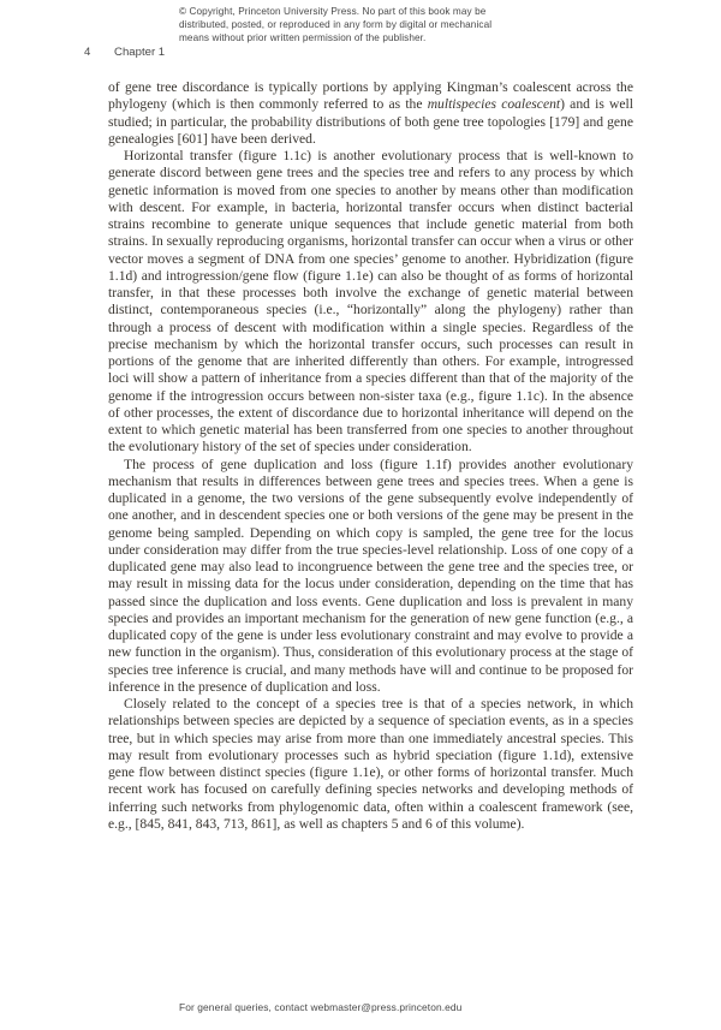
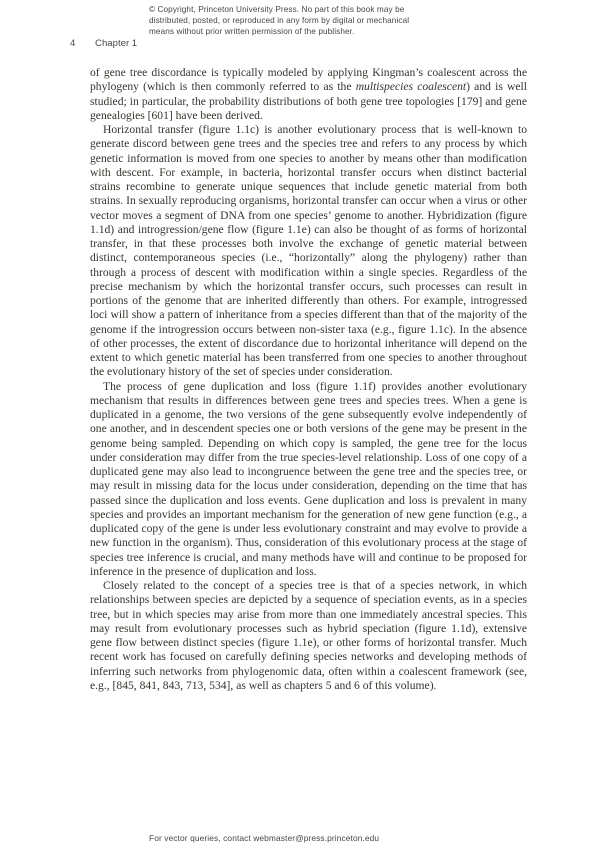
  © Copyright, Princeton University Press. No part of this book may be
  distributed, posted, or reproduced in any form by digital or mechanical
  means without prior written permission of the publisher.
  4 Chapter 1
- of gene tree discordance is typically portions by applying Kingman’s coalescent across the phylogeny (which is then commonly referred to as the multispecies coalescent) and is well studied; in particular, the probability distributions of both gene tree topologies [179] and gene genealogies [601] have been derived.
+ of gene tree discordance is typically modeled by applying Kingman’s coalescent across the phylogeny (which is then commonly referred to as the multispecies coalescent) and is well studied; in particular, the probability distributions of both gene tree topologies [179] and gene genealogies [601] have been derived.
  Horizontal transfer (figure 1.1c) is another evolutionary process that is well-known to generate discord between gene trees and the species tree and refers to any process by which genetic information is moved from one species to another by means other than modification with descent. For example, in bacteria, horizontal transfer occurs when distinct bacterial strains recombine to generate unique sequences that include genetic material from both strains. In sexually reproducing organisms, horizontal transfer can occur when a virus or other vector moves a segment of DNA from one species’ genome to another. Hybridization (figure 1.1d) and introgression/gene flow (figure 1.1e) can also be thought of as forms of horizontal transfer, in that these processes both involve the exchange of genetic material between distinct, contemporaneous species (i.e., “horizontally” along the phylogeny) rather than through a process of descent with modification within a single species. Regardless of the precise mechanism by which the horizontal transfer occurs, such processes can result in portions of the genome that are inherited differently than others. For example, introgressed loci will show a pattern of inheritance from a species different than that of the majority of the genome if the introgression occurs between non-sister taxa (e.g., figure 1.1c). In the absence of other processes, the extent of discordance due to horizontal inheritance will depend on the extent to which genetic material has been transferred from one species to another throughout the evolutionary history of the set of species under consideration.
  The process of gene duplication and loss (figure 1.1f) provides another evolutionary mechanism that results in differences between gene trees and species trees. When a gene is duplicated in a genome, the two versions of the gene subsequently evolve independently of one another, and in descendent species one or both versions of the gene may be present in the genome being sampled. Depending on which copy is sampled, the gene tree for the locus under consideration may differ from the true species-level relationship. Loss of one copy of a duplicated gene may also lead to incongruence between the gene tree and the species tree, or may result in missing data for the locus under consideration, depending on the time that has passed since the duplication and loss events. Gene duplication and loss is prevalent in many species and provides an important mechanism for the generation of new gene function (e.g., a duplicated copy of the gene is under less evolutionary constraint and may evolve to provide a new function in the organism). Thus, consideration of this evolutionary process at the stage of species tree inference is crucial, and many methods have will and continue to be proposed for inference in the presence of duplication and loss.
- Closely related to the concept of a species tree is that of a species network, in which relationships between species are depicted by a sequence of speciation events, as in a species tree, but in which species may arise from more than one immediately ancestral species. This may result from evolutionary processes such as hybrid speciation (figure 1.1d), extensive gene flow between distinct species (figure 1.1e), or other forms of horizontal transfer. Much recent work has focused on carefully defining species networks and developing methods of inferring such networks from phylogenomic data, often within a coalescent framework (see, e.g., [845, 841, 843, 713, 861], as well as chapters 5 and 6 of this volume).
+ Closely related to the concept of a species tree is that of a species network, in which relationships between species are depicted by a sequence of speciation events, as in a species tree, but in which species may arise from more than one immediately ancestral species. This may result from evolutionary processes such as hybrid speciation (figure 1.1d), extensive gene flow between distinct species (figure 1.1e), or other forms of horizontal transfer. Much recent work has focused on carefully defining species networks and developing methods of inferring such networks from phylogenomic data, often within a coalescent framework (see, e.g., [845, 841, 843, 713, 534], as well as chapters 5 and 6 of this volume).
- For general queries, contact webmaster@press.princeton.edu
+ For vector queries, contact webmaster@press.princeton.edu
